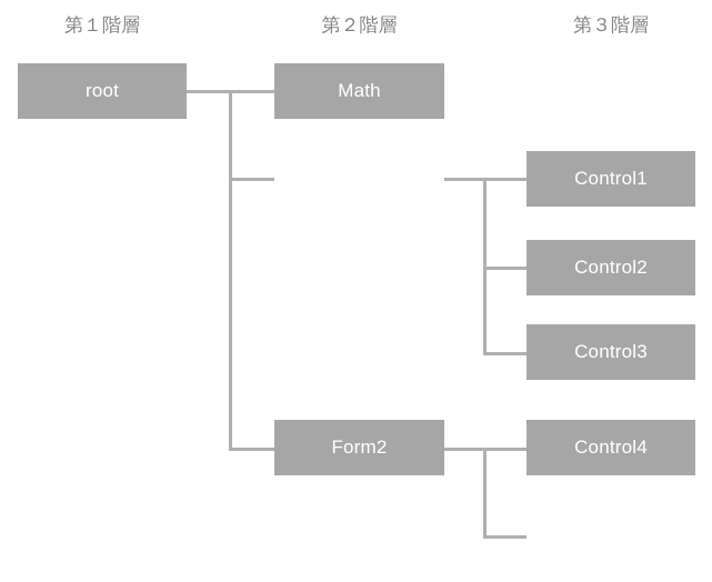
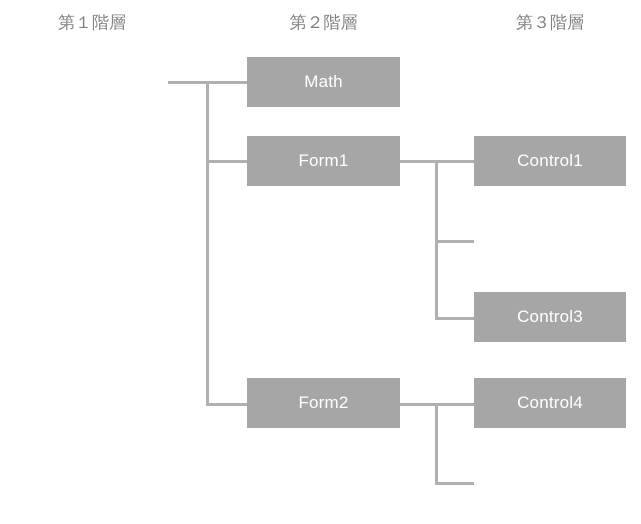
  第１階層
  第２階層
  第３階層
- root
  Math
+ Form1
  Form2
  Control1
- Control2
  Control3
  Control4
